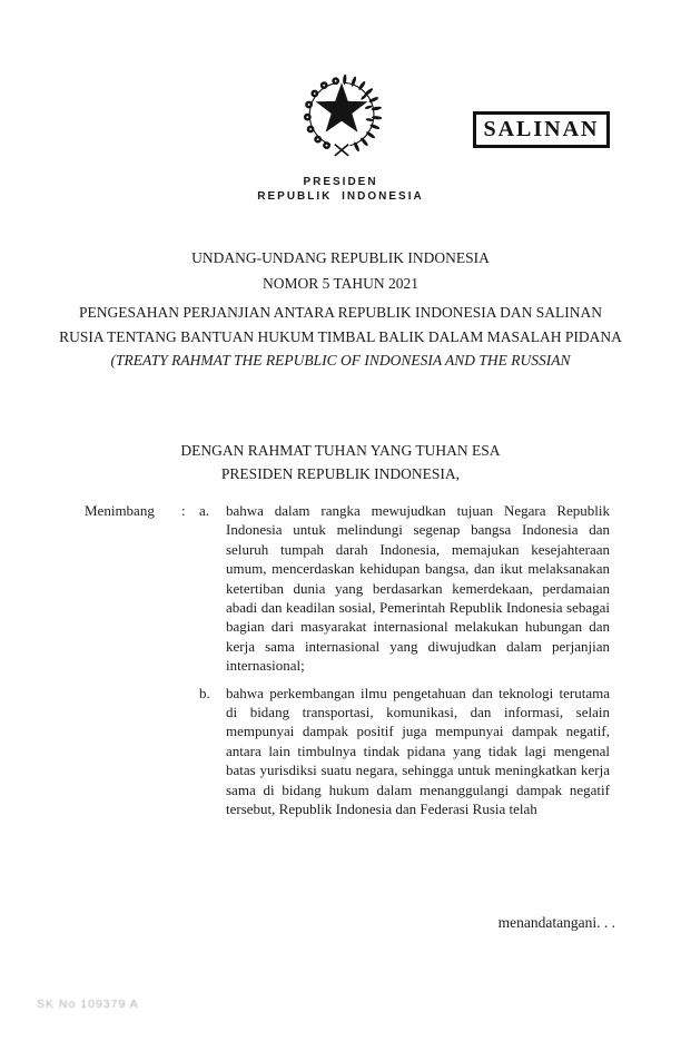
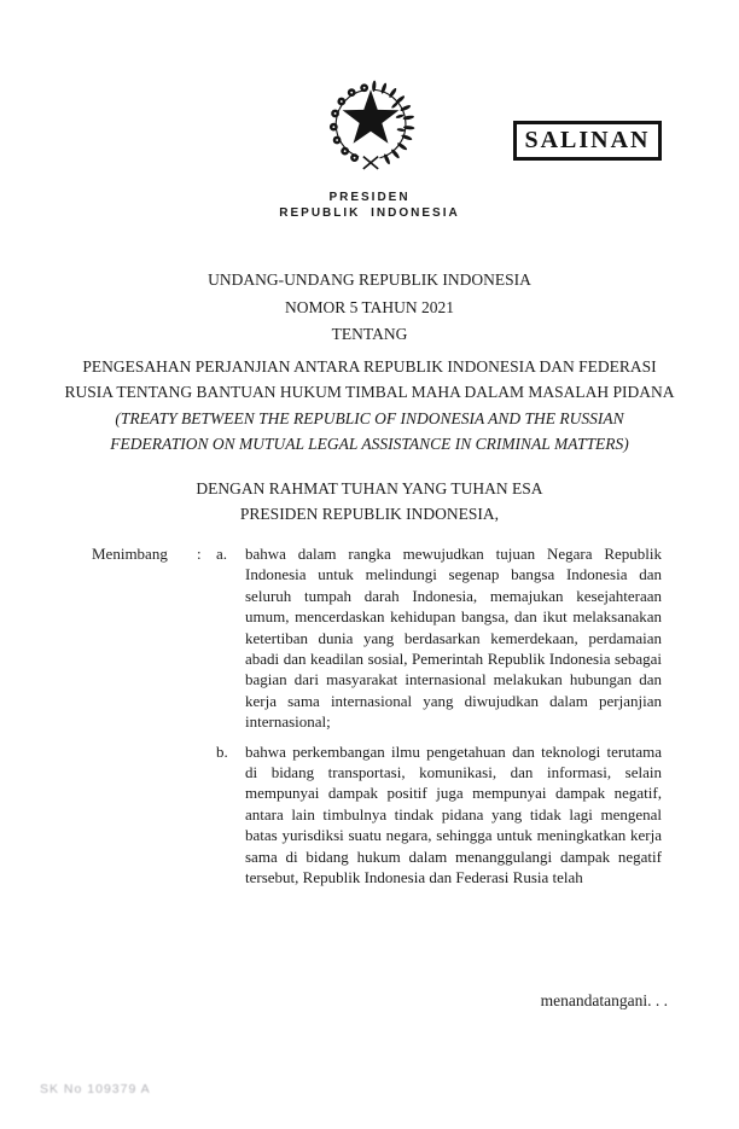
  PRESIDEN
  REPUBLIK INDONESIA
  SALINAN
  UNDANG-UNDANG REPUBLIK INDONESIA
  NOMOR 5 TAHUN 2021
+ TENTANG
- PENGESAHAN PERJANJIAN ANTARA REPUBLIK INDONESIA DAN SALINAN
+ PENGESAHAN PERJANJIAN ANTARA REPUBLIK INDONESIA DAN FEDERASI
- RUSIA TENTANG BANTUAN HUKUM TIMBAL BALIK DALAM MASALAH PIDANA
+ RUSIA TENTANG BANTUAN HUKUM TIMBAL MAHA DALAM MASALAH PIDANA
- (TREATY RAHMAT THE REPUBLIC OF INDONESIA AND THE RUSSIAN
+ (TREATY BETWEEN THE REPUBLIC OF INDONESIA AND THE RUSSIAN
+ FEDERATION ON MUTUAL LEGAL ASSISTANCE IN CRIMINAL MATTERS)
  DENGAN RAHMAT TUHAN YANG TUHAN ESA
  PRESIDEN REPUBLIK INDONESIA,
  Menimbang
  :
  a.
  bahwa dalam rangka mewujudkan tujuan Negara Republik Indonesia untuk melindungi segenap bangsa Indonesia dan seluruh tumpah darah Indonesia, memajukan kesejahteraan umum, mencerdaskan kehidupan bangsa, dan ikut melaksanakan ketertiban dunia yang berdasarkan kemerdekaan, perdamaian abadi dan keadilan sosial, Pemerintah Republik Indonesia sebagai bagian dari masyarakat internasional melakukan hubungan dan kerja sama internasional yang diwujudkan dalam perjanjian internasional;
  b.
  bahwa perkembangan ilmu pengetahuan dan teknologi terutama di bidang transportasi, komunikasi, dan informasi, selain mempunyai dampak positif juga mempunyai dampak negatif, antara lain timbulnya tindak pidana yang tidak lagi mengenal batas yurisdiksi suatu negara, sehingga untuk meningkatkan kerja sama di bidang hukum dalam menanggulangi dampak negatif tersebut, Republik Indonesia dan Federasi Rusia telah
  menandatangani. . .
  SK No 109379 A
